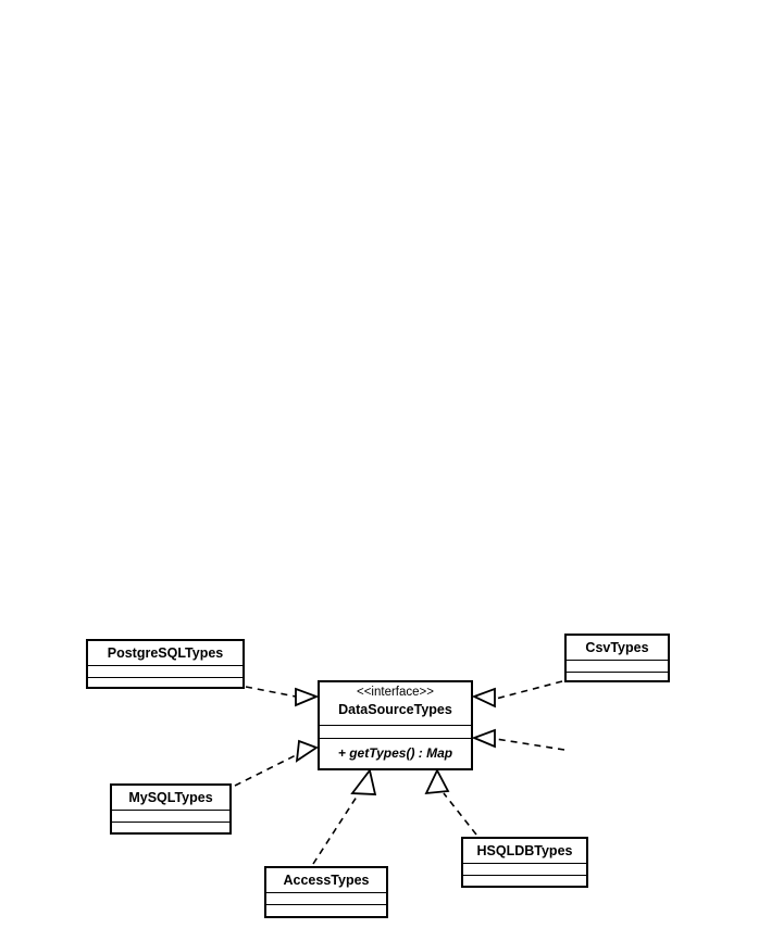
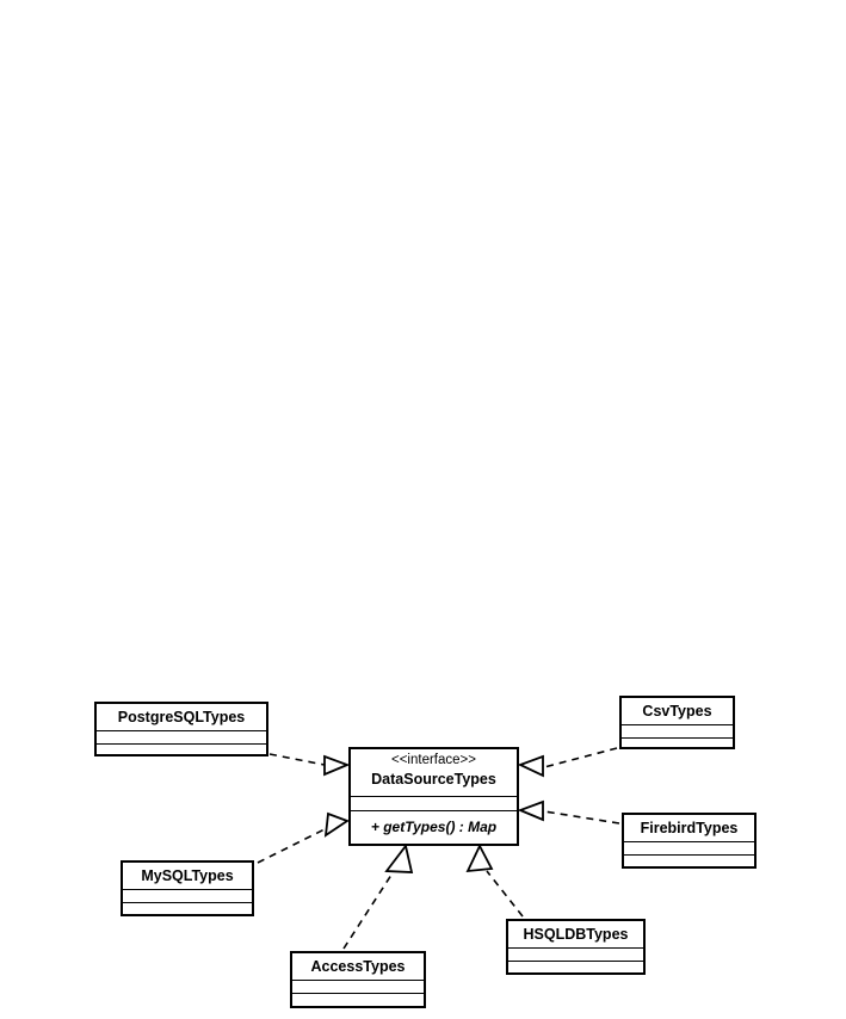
  <<interface>>
  DataSourceTypes
  + getTypes() : Map
  PostgreSQLTypes
  MySQLTypes
  AccessTypes
  HSQLDBTypes
+ FirebirdTypes
  CsvTypes
